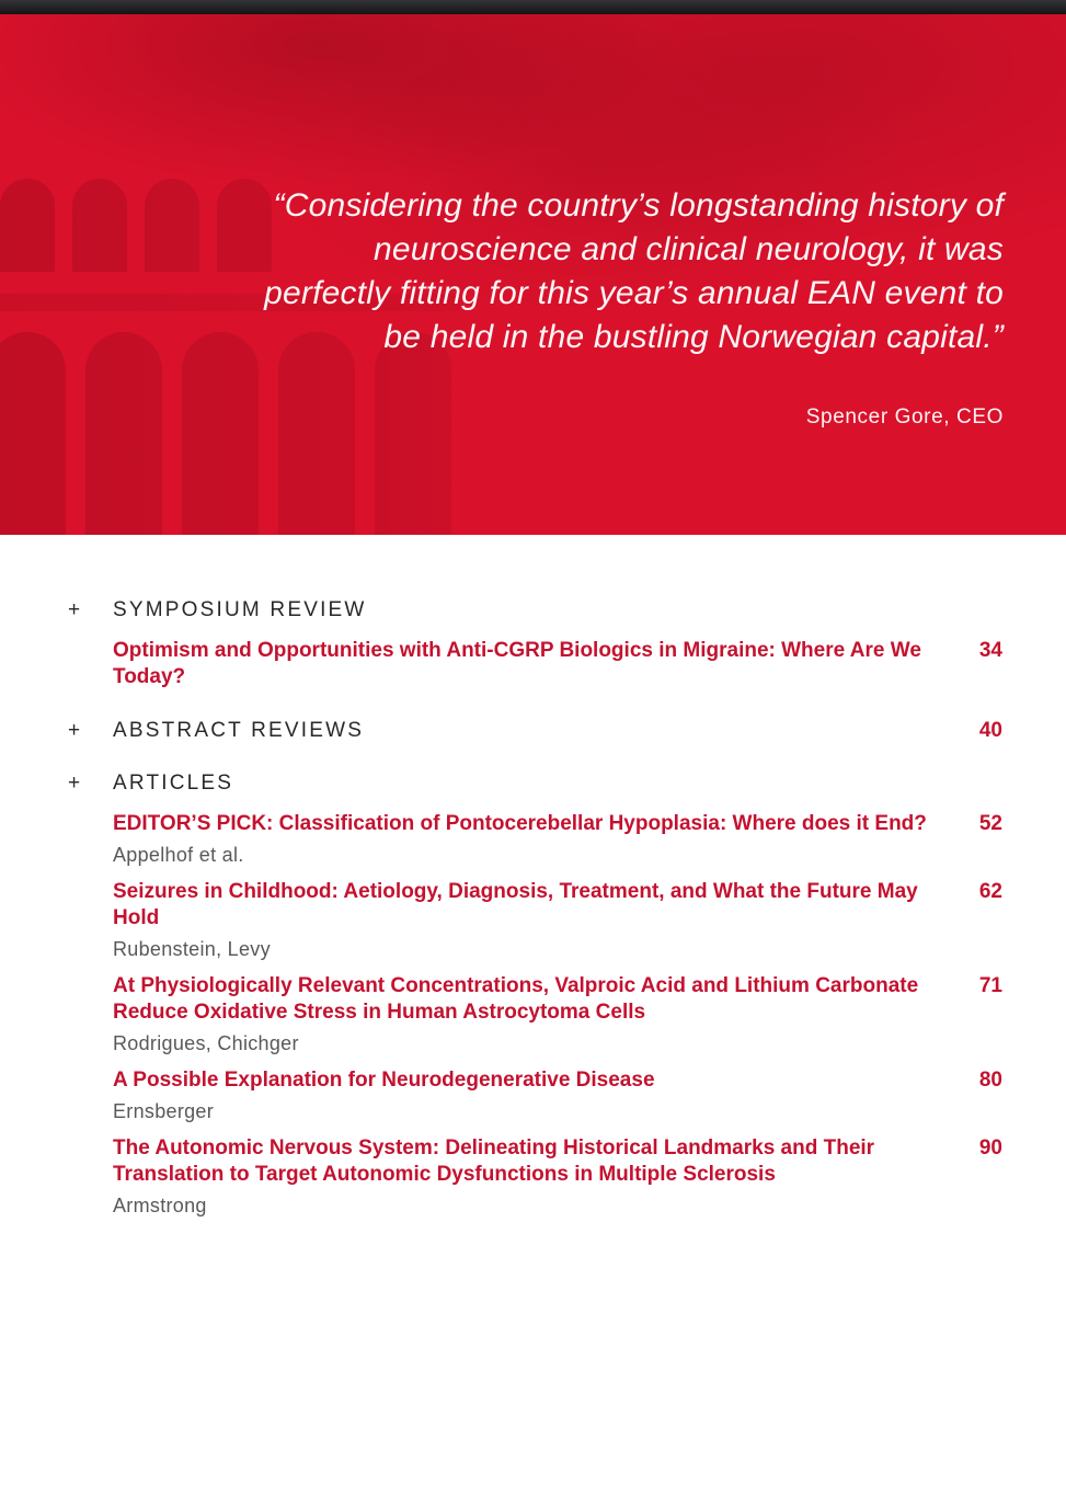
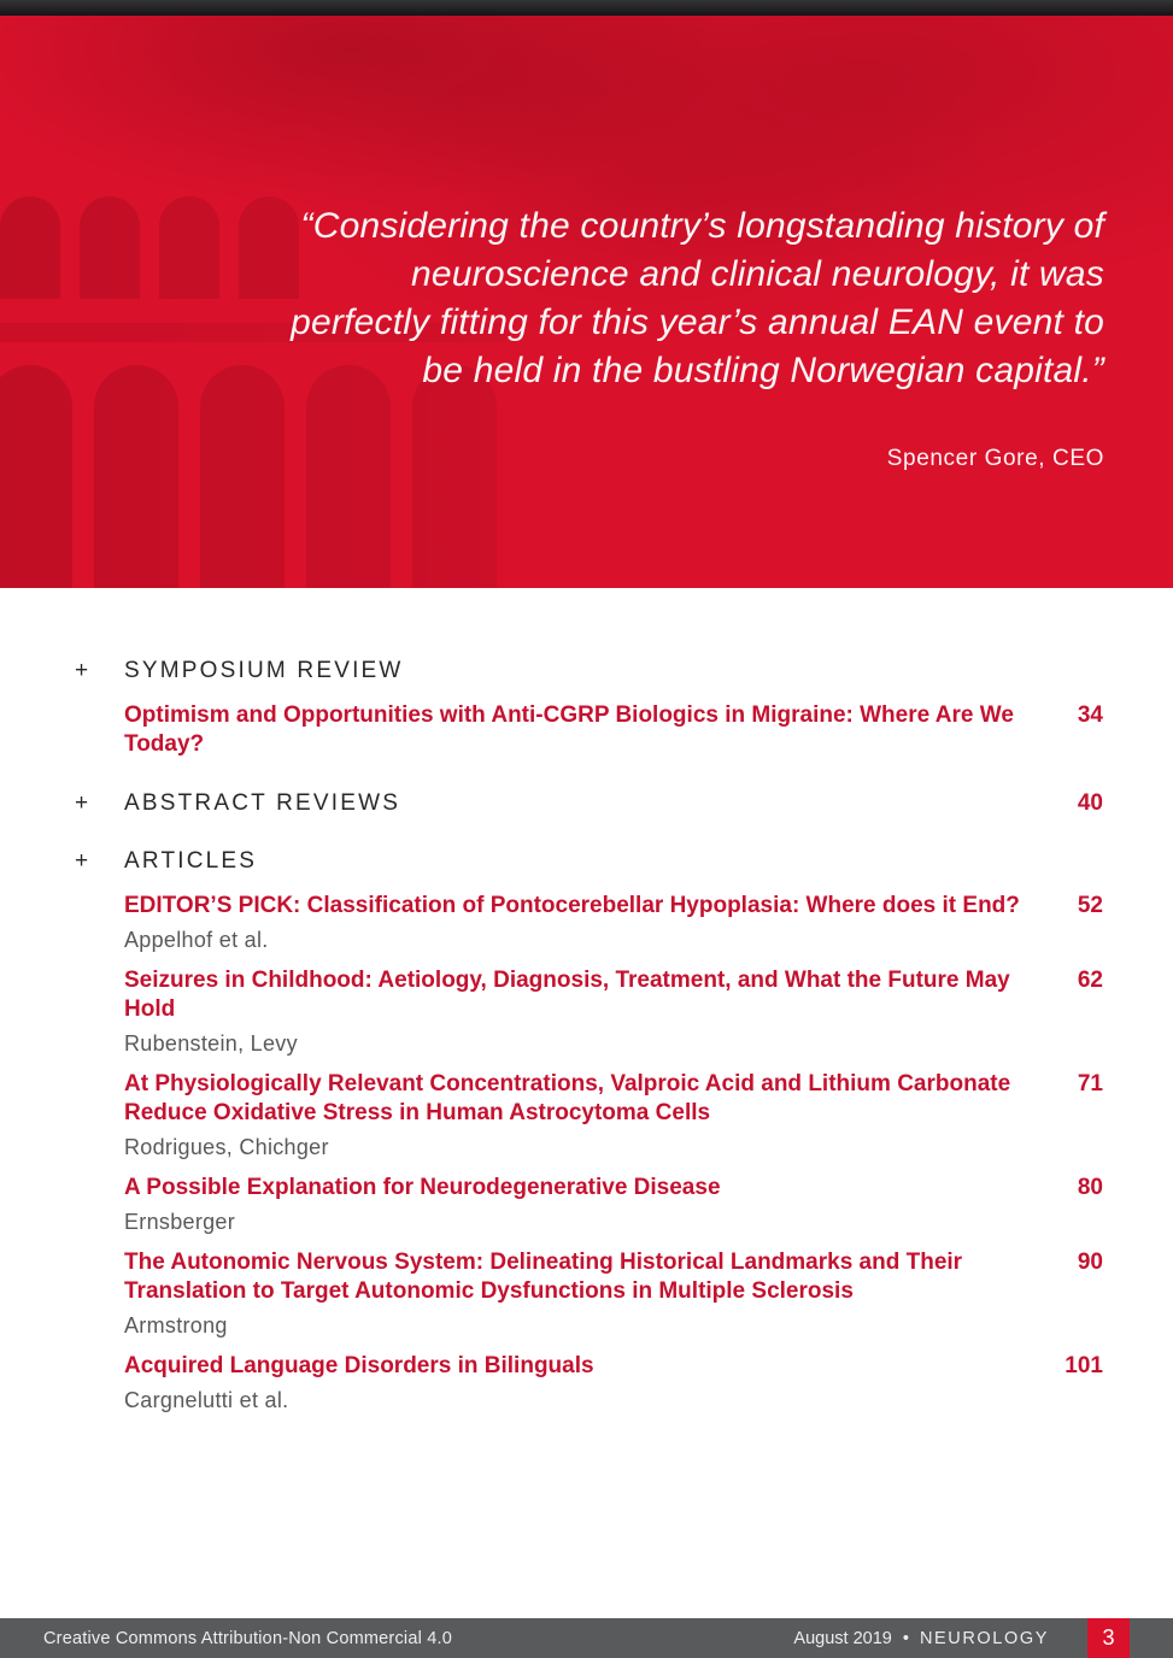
  “Considering the country’s longstanding history of
  neuroscience and clinical neurology, it was
  perfectly fitting for this year’s annual EAN event to
  be held in the bustling Norwegian capital.”
  Spencer Gore, CEO
  +
  SYMPOSIUM REVIEW
  Optimism and Opportunities with Anti-CGRP Biologics in Migraine: Where Are We Today?
  34
  +
  ABSTRACT REVIEWS
  40
  +
  ARTICLES
  EDITOR’S PICK: Classification of Pontocerebellar Hypoplasia: Where does it End?
  52
  Appelhof et al.
  Seizures in Childhood: Aetiology, Diagnosis, Treatment, and What the Future May Hold
  62
  Rubenstein, Levy
  At Physiologically Relevant Concentrations, Valproic Acid and Lithium Carbonate Reduce Oxidative Stress in Human Astrocytoma Cells
  71
  Rodrigues, Chichger
  A Possible Explanation for Neurodegenerative Disease
  80
  Ernsberger
  The Autonomic Nervous System: Delineating Historical Landmarks and Their Translation to Target Autonomic Dysfunctions in Multiple Sclerosis
  90
  Armstrong
+ Acquired Language Disorders in Bilinguals
+ 101
+ Cargnelutti et al.
+ Creative Commons Attribution-Non Commercial 4.0
+ August 2019
+ •
+ NEUROLOGY
+ 3
